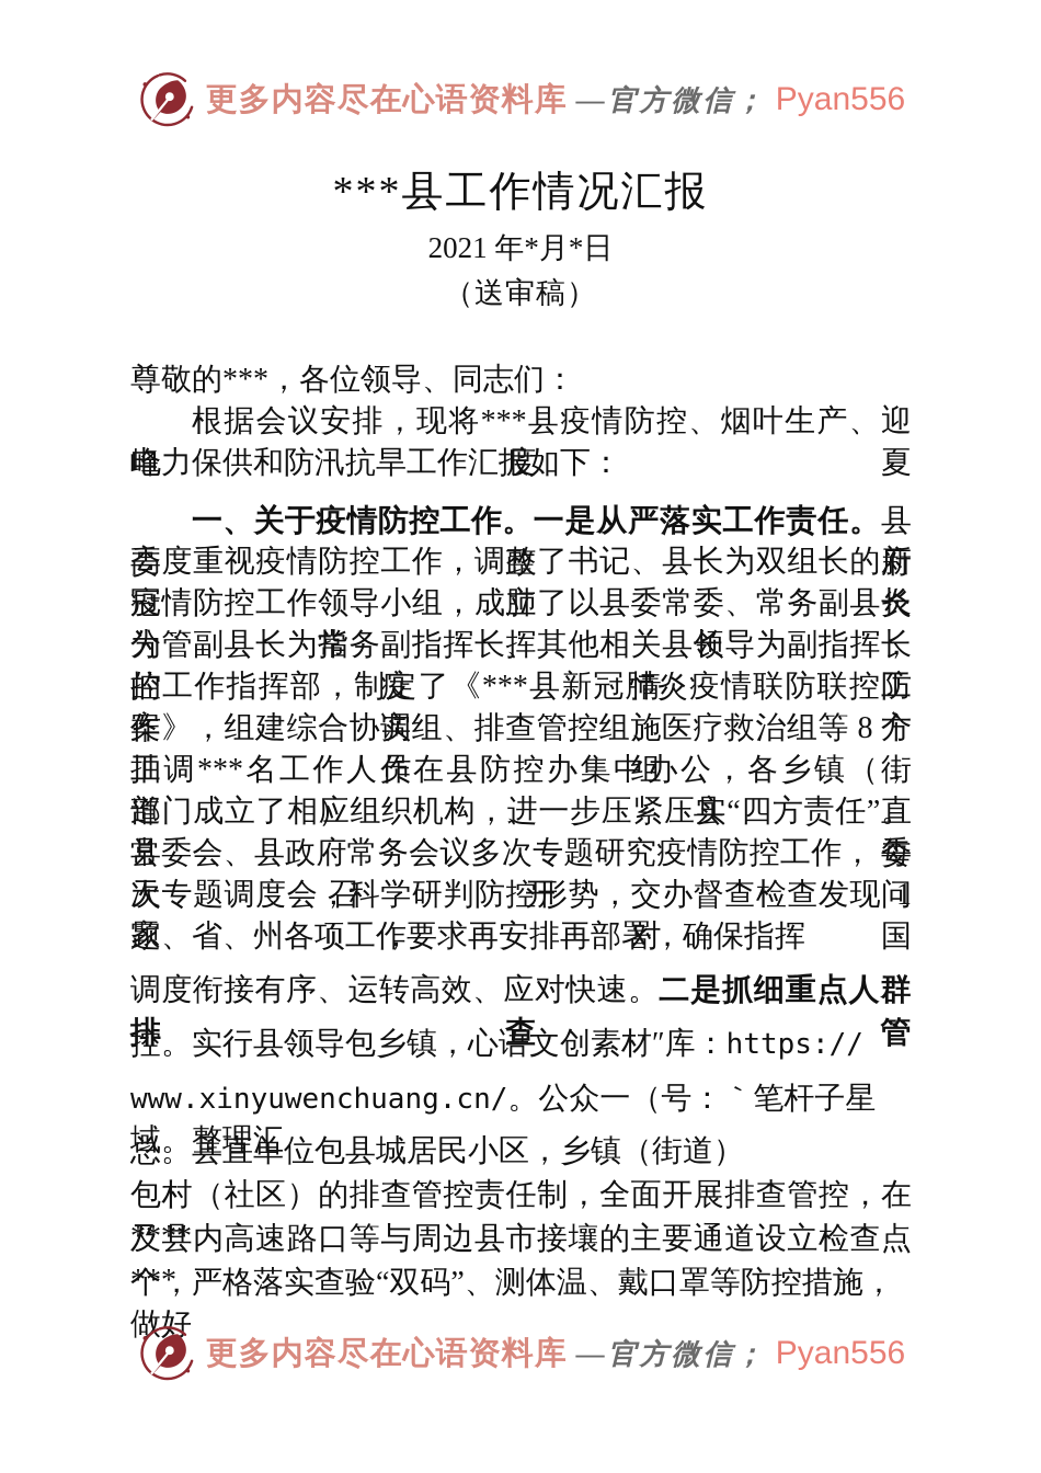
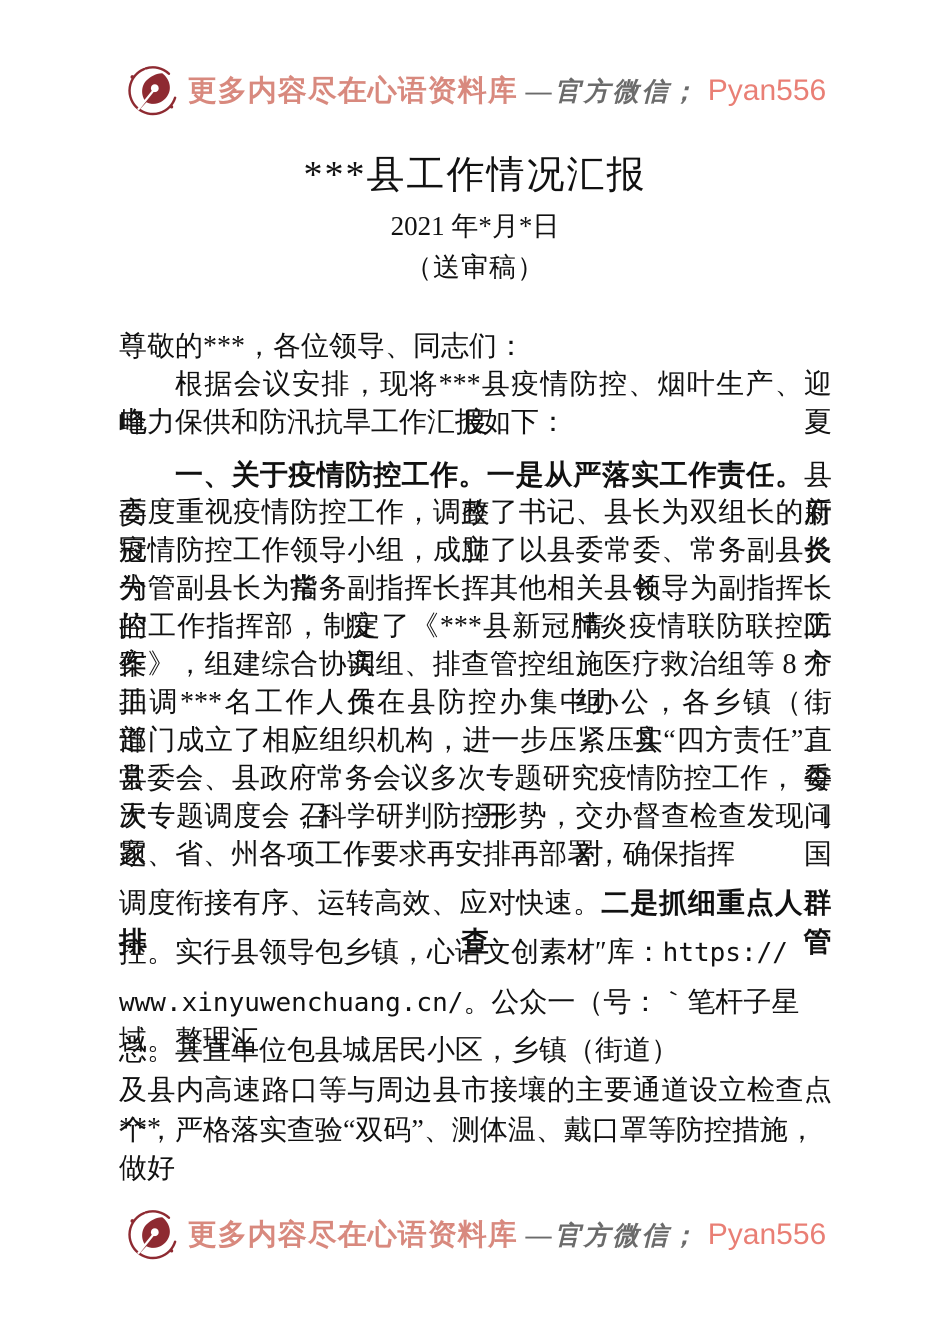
  更多内容尽在心语资料库
  —官方微信；
  Pyan556
  ***县工作情况汇报
  2021 年*月*日
  （送审稿）
  尊敬的***，各位领导、同志们：
  根据会议安排，现将***县疫情防控、烟叶生产、迎峰度夏
  电力保供和防汛抗旱工作汇报如下：
  一、关于疫情防控工作。一是从严落实工作责任。县委政府
  高度重视疫情防控工作，调整了书记、县长为双组长的新冠肺炎
  疫情防控工作领导小组，成立了以县委常委、常务副县长为指挥长，
  分管副县长为常务副指挥长、其他相关县领导为副指挥长的疫情防
  控工作指挥部，制定了《***县新冠肺炎疫情联防联控工作实施方
  案》，组建综合协调组、排查管控组、医疗救治组等 8 个工作组，
  抽调***名工作人员在县防控办集中办公，各乡镇（街道）、县直
  部门成立了相应组织机构，进一步压紧压实“四方责任”。县委
  常委会、县政府常务会议多次专题研究疫情防控工作， 每天召开 1
  次专题调度会，科学研判防控形势，交办督查检查发现问题，对国
  家、省、州各项工作要求再安排再部署，确保指挥
  调度衔接有序、运转高效、应对快速。二是抓细重点人群排查管
  控。实行县领导包乡镇，心语文创素材″库：https://
  www.xinyuwenchuang.cn/。公众一（号：｀笔杆子星域。整理汇
  总。县直单位包县城居民小区，乡镇（街道）
- 包村（社区）的排查管控责任制，全面开展排查管控，在****
  及县内高速路口等与周边县市接壤的主要通道设立检查点***
  个，严格落实查验“双码”、测体温、戴口罩等防控措施，做好
  更多内容尽在心语资料库
  —官方微信；
  Pyan556
